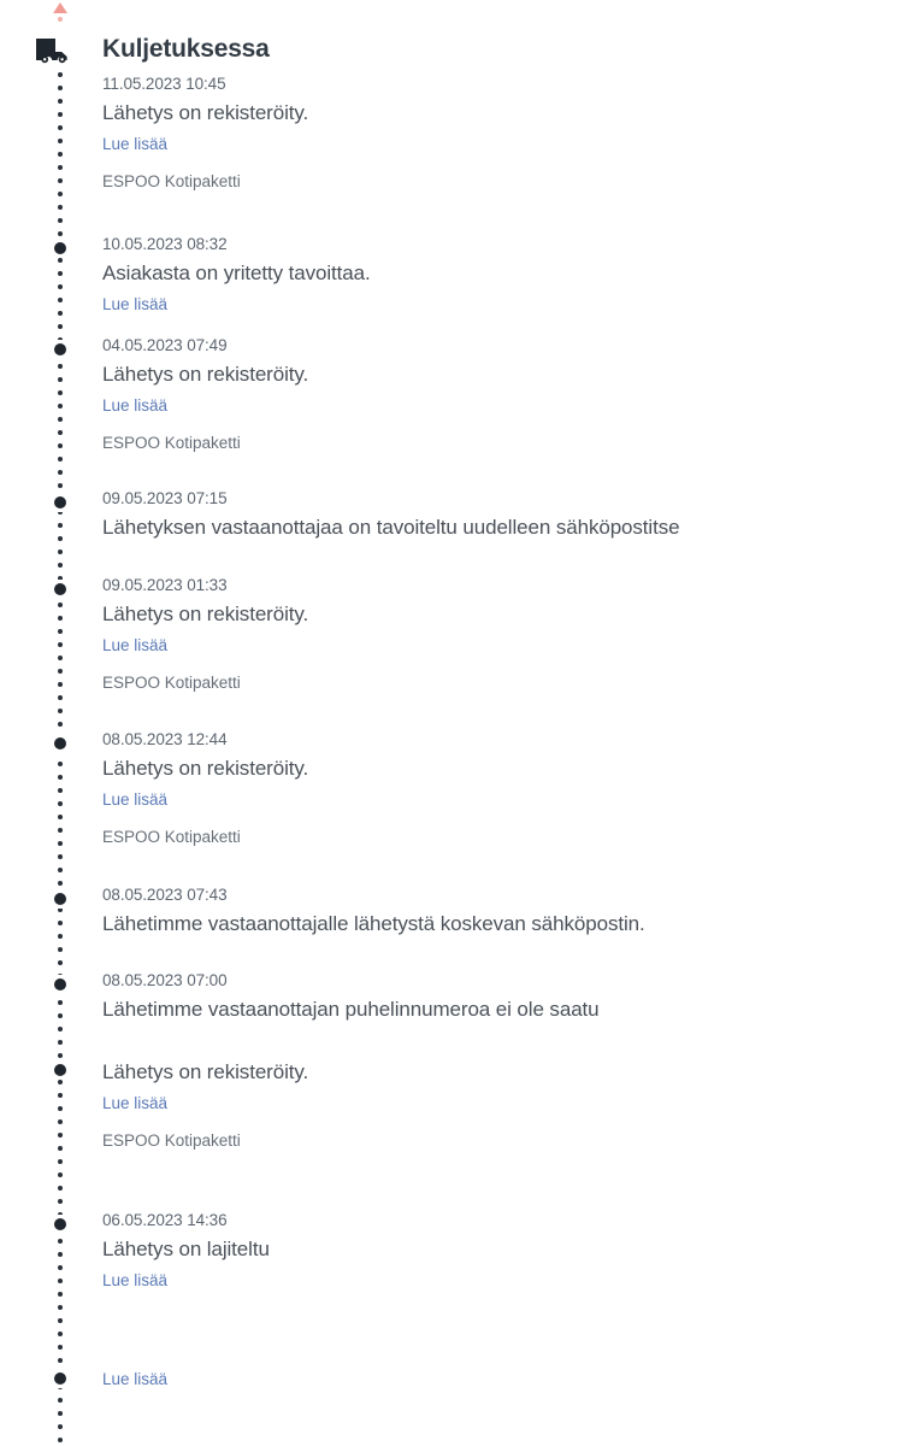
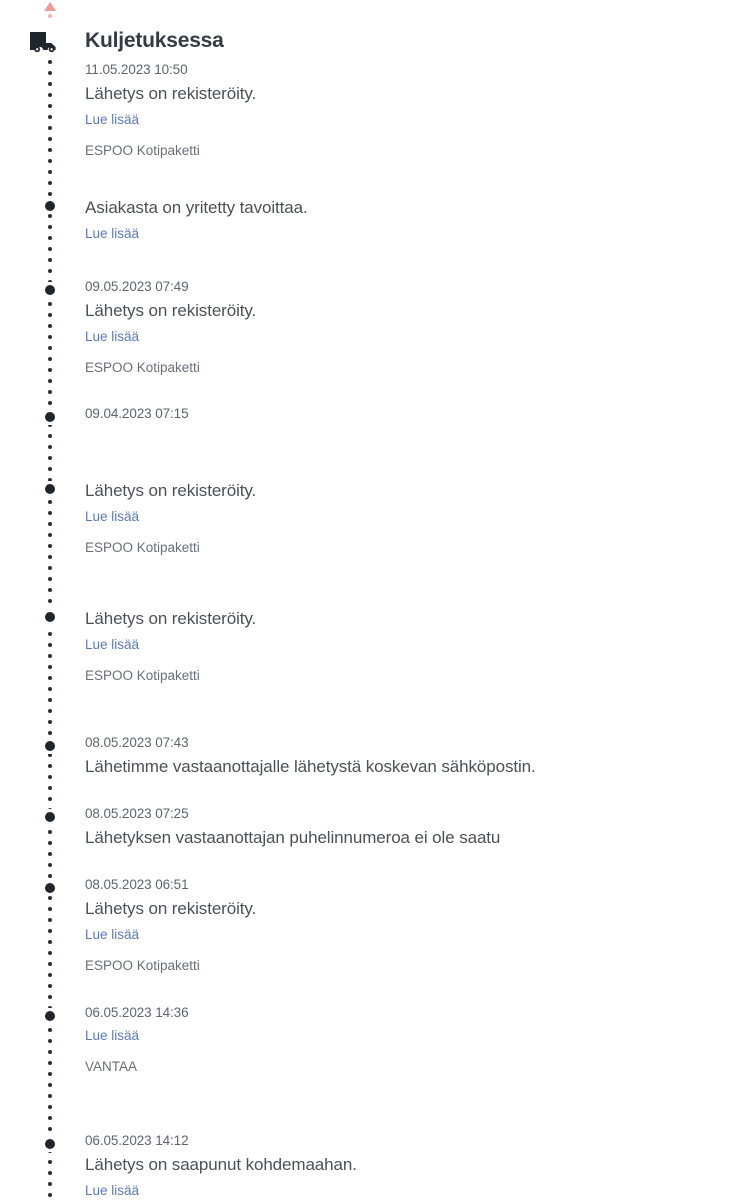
  Kuljetuksessa
- 11.05.2023 10:45
+ 11.05.2023 10:50
  Lähetys on rekisteröity.
  Lue lisää
  ESPOO Kotipaketti
- 10.05.2023 08:32
  Asiakasta on yritetty tavoittaa.
  Lue lisää
- 04.05.2023 07:49
+ 09.05.2023 07:49
  Lähetys on rekisteröity.
  Lue lisää
  ESPOO Kotipaketti
- 09.05.2023 07:15
+ 09.04.2023 07:15
- Lähetyksen vastaanottajaa on tavoiteltu uudelleen sähköpostitse
- 09.05.2023 01:33
  Lähetys on rekisteröity.
  Lue lisää
  ESPOO Kotipaketti
- 08.05.2023 12:44
  Lähetys on rekisteröity.
  Lue lisää
  ESPOO Kotipaketti
  08.05.2023 07:43
  Lähetimme vastaanottajalle lähetystä koskevan sähköpostin.
- 08.05.2023 07:00
+ 08.05.2023 07:25
- Lähetimme vastaanottajan puhelinnumeroa ei ole saatu
+ Lähetyksen vastaanottajan puhelinnumeroa ei ole saatu
+ 08.05.2023 06:51
  Lähetys on rekisteröity.
  Lue lisää
  ESPOO Kotipaketti
  06.05.2023 14:36
- Lähetys on lajiteltu
  Lue lisää
+ VANTAA
+ 06.05.2023 14:12
+ Lähetys on saapunut kohdemaahan.
  Lue lisää
